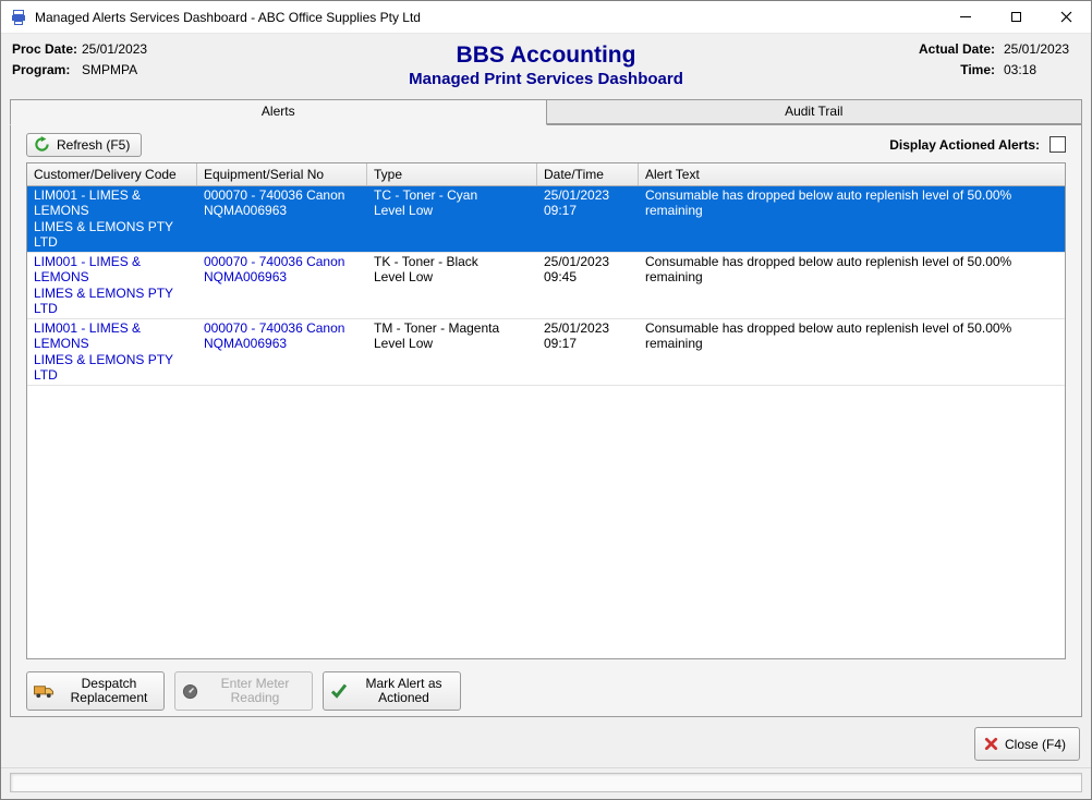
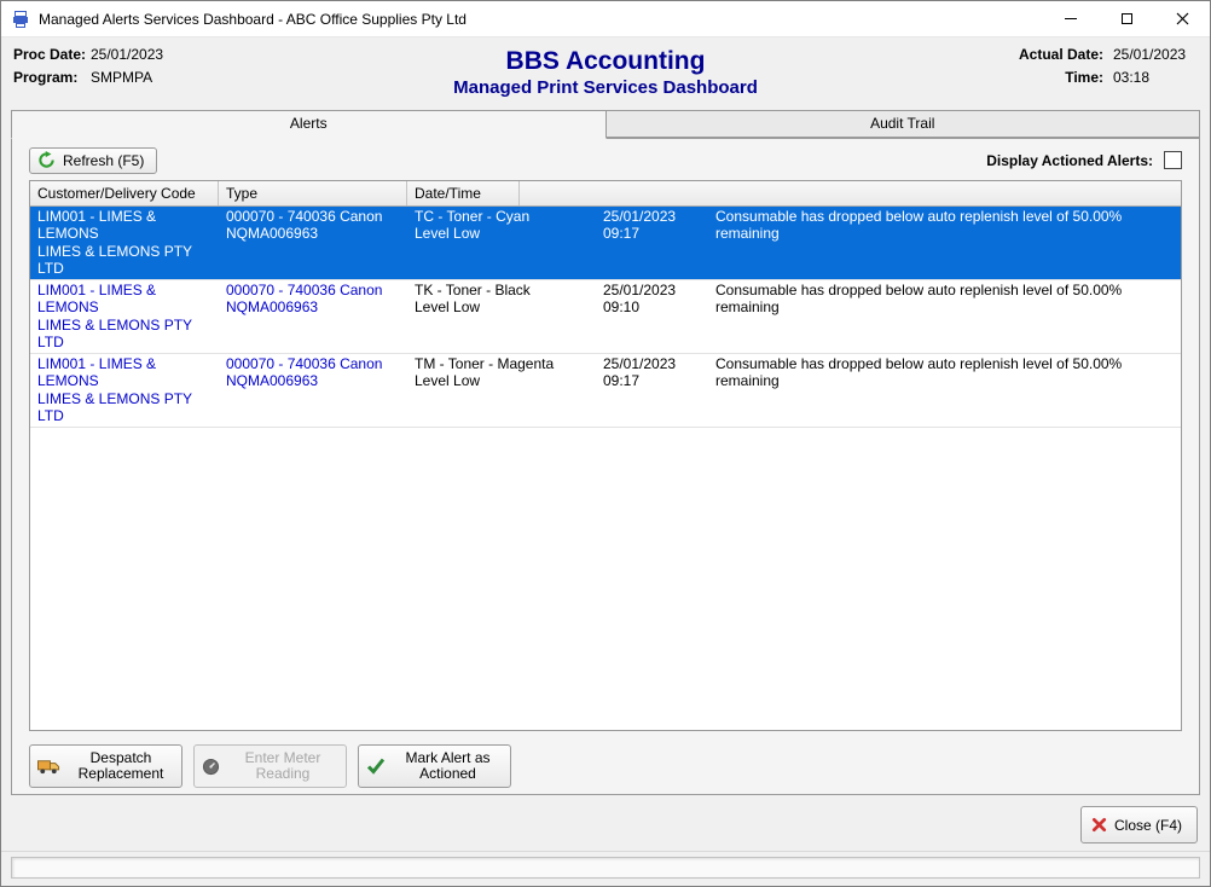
  Managed Alerts Services Dashboard - ABC Office Supplies Pty Ltd
  Proc Date:
  25/01/2023
  Program:
  SMPMPA
  BBS Accounting
  Managed Print Services Dashboard
  Actual Date:
  25/01/2023
  Time:
  03:18
  Alerts
  Audit Trail
  Refresh (F5)
  Display Actioned Alerts:
  Customer/Delivery Code
- Equipment/Serial No
  Type
  Date/Time
- Alert Text
  LIM001 - LIMES & LEMONS
  LIMES & LEMONS PTY LTD
  000070 - 740036 Canon
  NQMA006963
  TC - Toner - Cyan
  Level Low
  25/01/2023
  09:17
  Consumable has dropped below auto replenish level of 50.00% remaining
  LIM001 - LIMES & LEMONS
  LIMES & LEMONS PTY LTD
  000070 - 740036 Canon
  NQMA006963
  TK - Toner - Black
  Level Low
  25/01/2023
- 09:45
+ 09:10
  Consumable has dropped below auto replenish level of 50.00% remaining
  LIM001 - LIMES & LEMONS
  LIMES & LEMONS PTY LTD
  000070 - 740036 Canon
  NQMA006963
  TM - Toner - Magenta
  Level Low
  25/01/2023
  09:17
  Consumable has dropped below auto replenish level of 50.00% remaining
  Despatch Replacement
  Enter Meter Reading
  Mark Alert as Actioned
  Close (F4)
